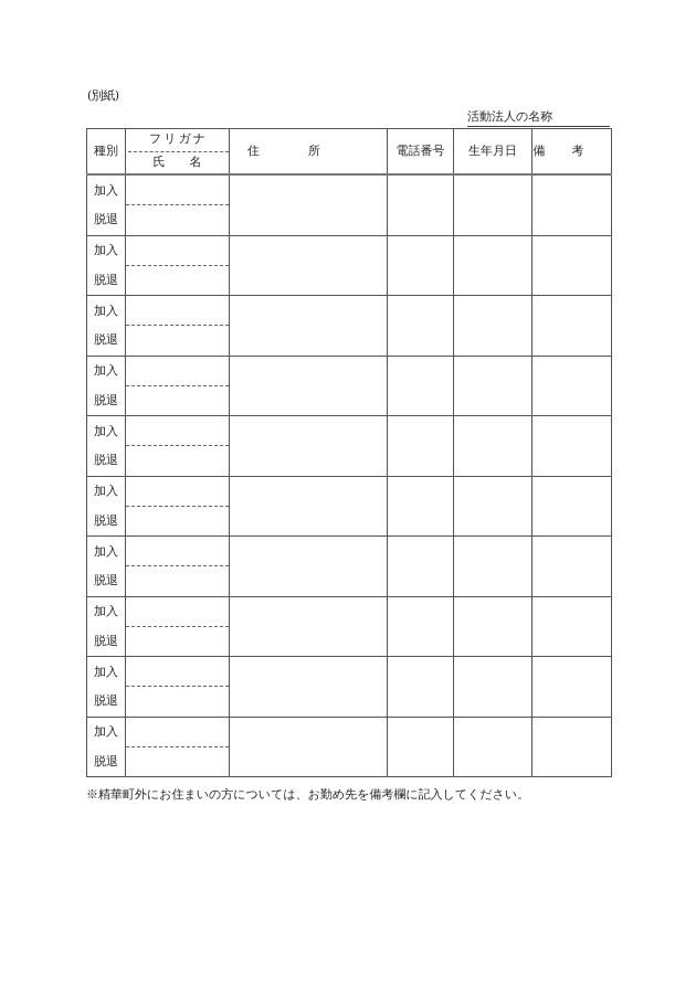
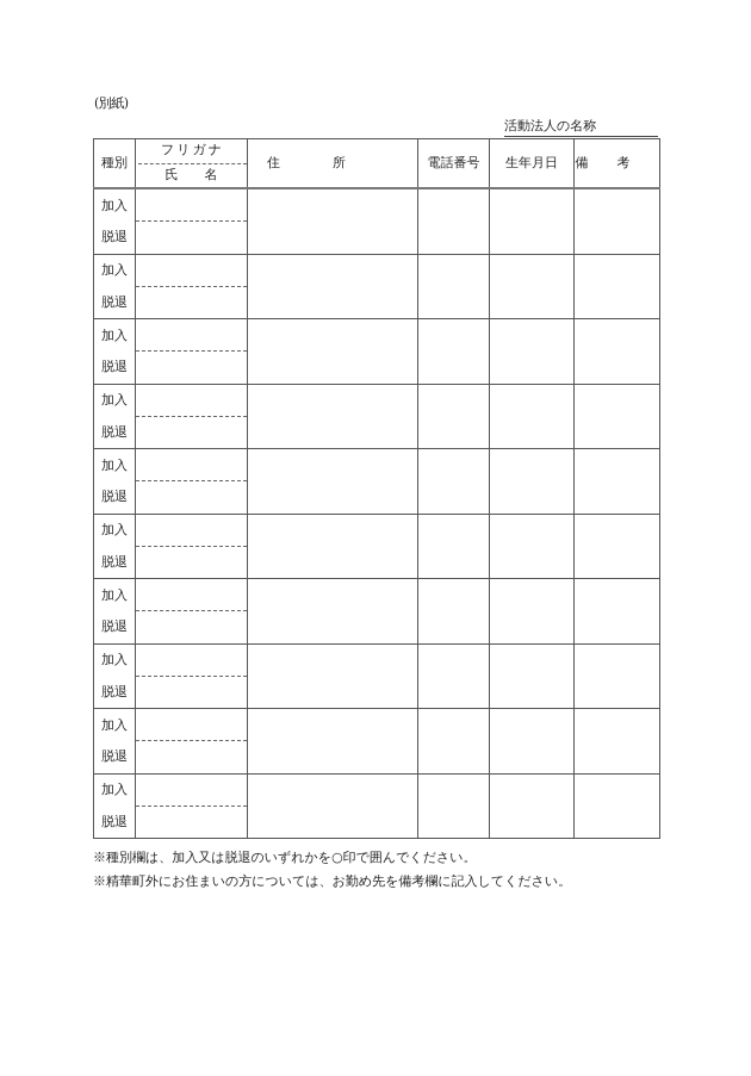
  (別紙)
  活動法人の名称
  種別	フリガナ 氏名	住所	電話番号	生年月日	備考
  加入脱退
  加入脱退
  加入脱退
  加入脱退
  加入脱退
  加入脱退
  加入脱退
  加入脱退
  加入脱退
  加入脱退
+ ※種別欄は、加入又は脱退のいずれかを○印で囲んでください。
  ※精華町外にお住まいの方については、お勤め先を備考欄に記入してください。
